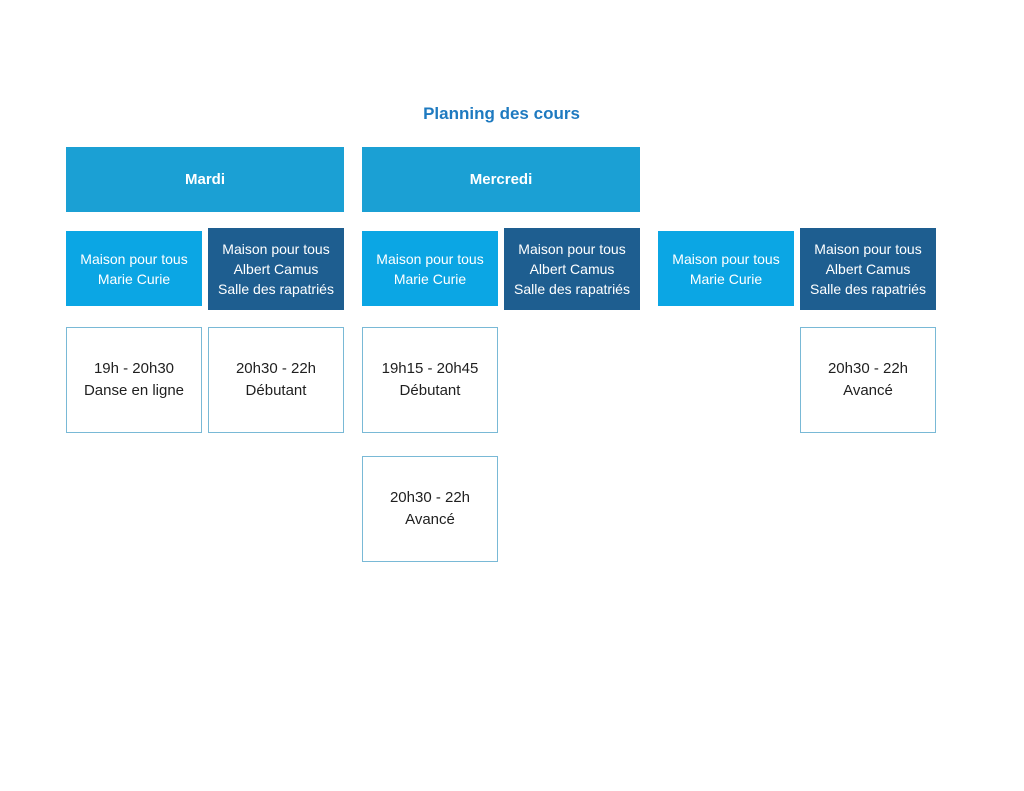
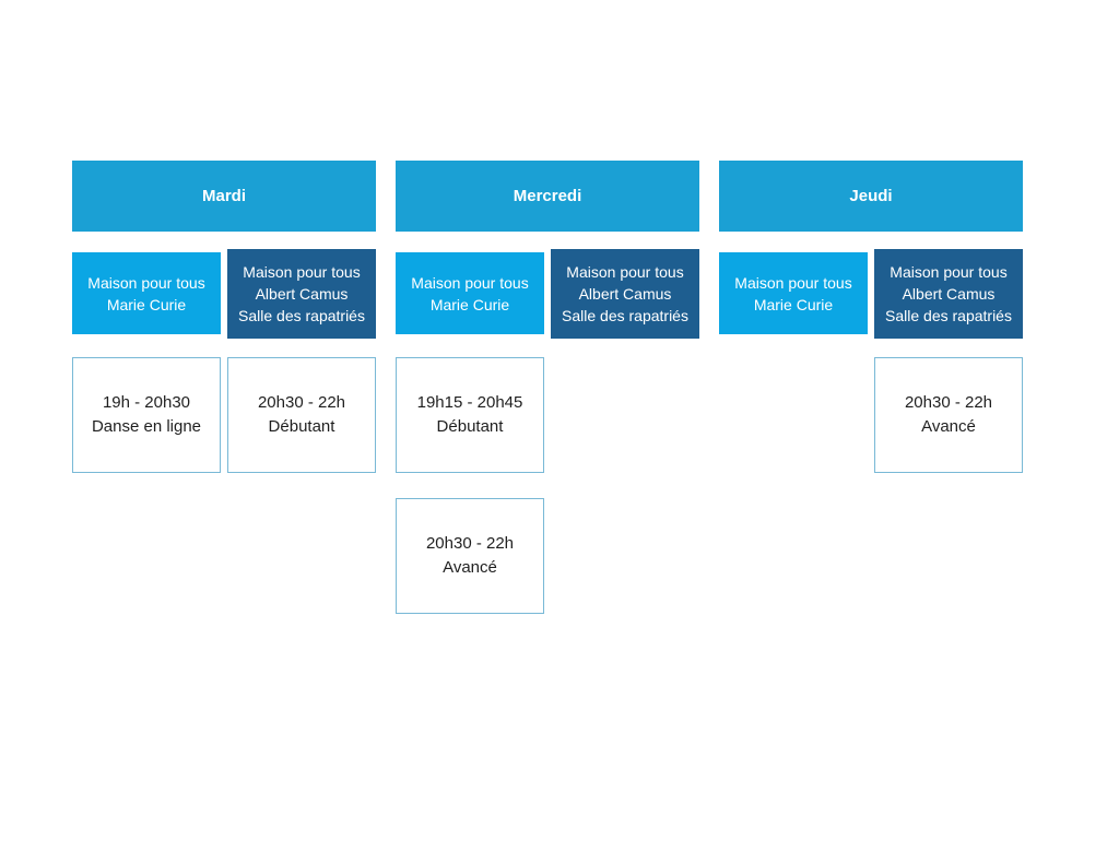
- Planning des cours
  Mardi
  Maison pour tous
  Marie Curie
  Maison pour tous
  Albert Camus
  Salle des rapatriés
  19h - 20h30
  Danse en ligne
  20h30 - 22h
  Débutant
  Mercredi
  Maison pour tous
  Marie Curie
  Maison pour tous
  Albert Camus
  Salle des rapatriés
  19h15 - 20h45
  Débutant
  20h30 - 22h
  Avancé
+ Jeudi
  Maison pour tous
  Marie Curie
  Maison pour tous
  Albert Camus
  Salle des rapatriés
  20h30 - 22h
  Avancé
